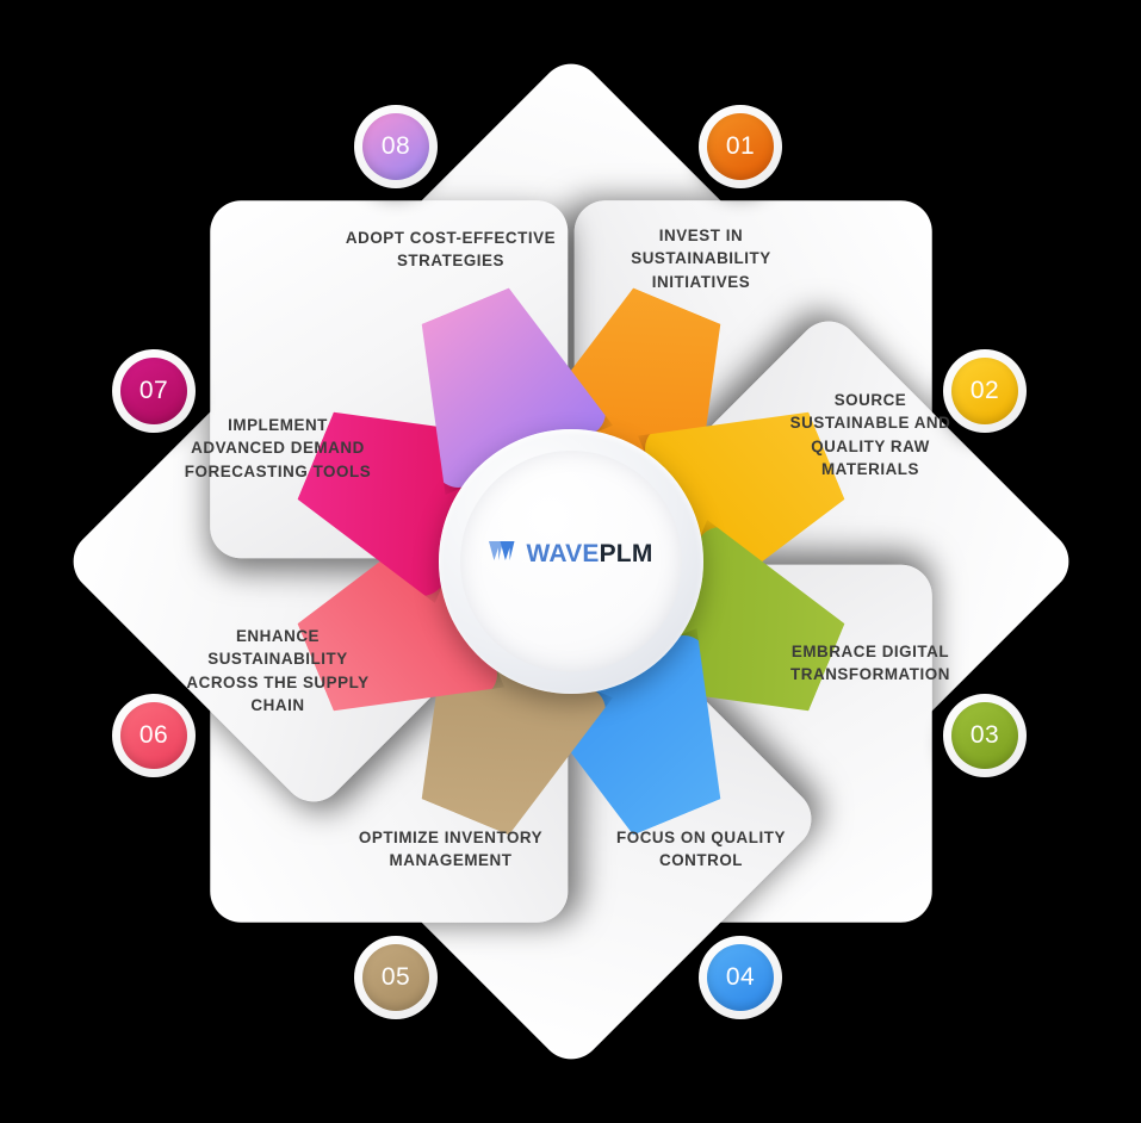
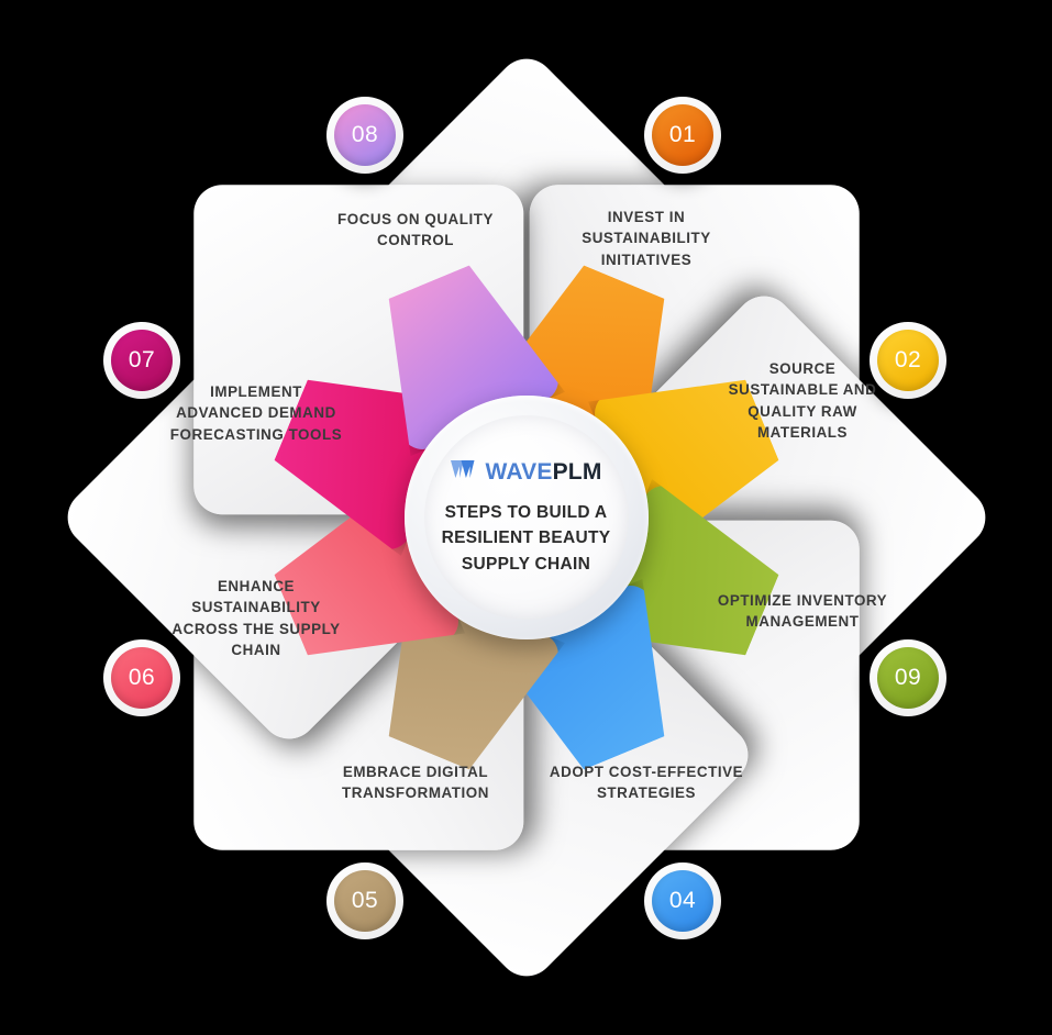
  WAVEPLM
+ STEPS TO BUILD A RESILIENT BEAUTY SUPPLY CHAIN
  01
  02
- 03
+ 09
  04
  05
  06
  07
  08
  INVEST IN SUSTAINABILITY INITIATIVES
  SOURCE SUSTAINABLE AND QUALITY RAW MATERIALS
- EMBRACE DIGITAL TRANSFORMATION
+ OPTIMIZE INVENTORY MANAGEMENT
- FOCUS ON QUALITY CONTROL
+ ADOPT COST-EFFECTIVE STRATEGIES
- OPTIMIZE INVENTORY MANAGEMENT
+ EMBRACE DIGITAL TRANSFORMATION
  ENHANCE SUSTAINABILITY ACROSS THE SUPPLY CHAIN
  IMPLEMENT ADVANCED DEMAND FORECASTING TOOLS
- ADOPT COST-EFFECTIVE STRATEGIES
+ FOCUS ON QUALITY CONTROL
